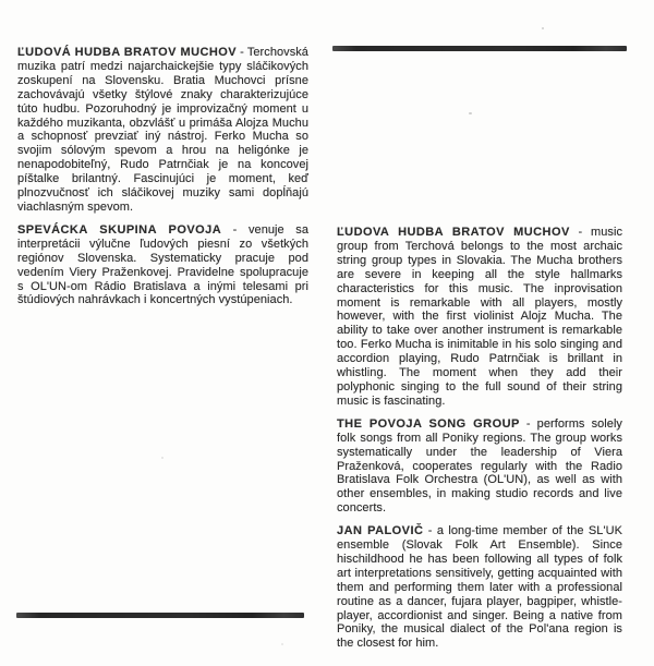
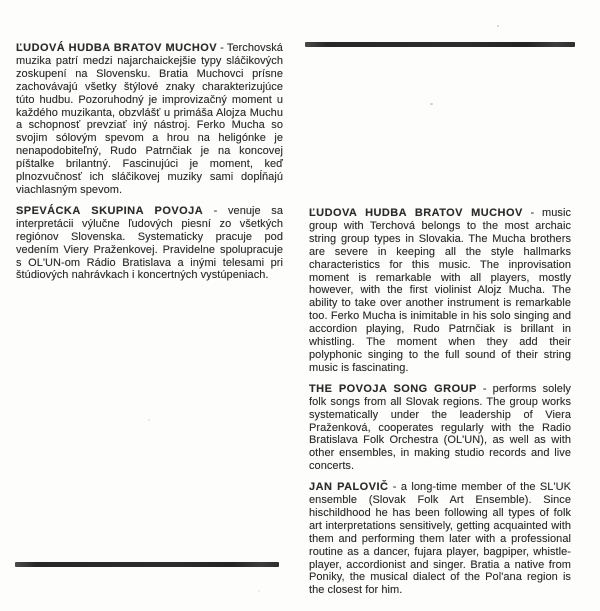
  ĽUDOVÁ HUDBA BRATOV MUCHOV - Terchovská muzika patrí medzi najarchaickejšie typy sláčikových zoskupení na Slovensku. Bratia Muchovci prísne zachovávajú všetky štýlové znaky charakterizujúce túto hudbu. Pozoruhodný je improvizačný moment u každého muzikanta, obzvlášť u primáša Alojza Muchu a schopnosť prevziať iný nástroj. Ferko Mucha so svojim sólovým spevom a hrou na heligónke je nenapodobiteľný, Rudo Patrnčiak je na koncovej píštalke brilantný. Fascinujúci je moment, keď plnozvučnosť ich sláčikovej muziky sami dopĺňajú viachlasným spevom.
  SPEVÁCKA SKUPINA POVOJA - venuje sa interpretácii výlučne ľudových piesní zo všetkých regiónov Slovenska. Systematicky pracuje pod vedením Viery Praženkovej. Pravidelne spolupracuje s OL'UN-om Rádio Bratislava a inými telesami pri štúdiových nahrávkach i koncertných vystúpeniach.
- ĽUDOVA HUDBA BRATOV MUCHOV - music group from Terchová belongs to the most archaic string group types in Slovakia. The Mucha brothers are severe in keeping all the style hallmarks characteristics for this music. The inprovisation moment is remarkable with all players, mostly however, with the first violinist Alojz Mucha. The ability to take over another instrument is remarkable too. Ferko Mucha is inimitable in his solo singing and accordion playing, Rudo Patrnčiak is brillant in whistling. The moment when they add their polyphonic singing to the full sound of their string music is fascinating.
+ ĽUDOVA HUDBA BRATOV MUCHOV - music group with Terchová belongs to the most archaic string group types in Slovakia. The Mucha brothers are severe in keeping all the style hallmarks characteristics for this music. The inprovisation moment is remarkable with all players, mostly however, with the first violinist Alojz Mucha. The ability to take over another instrument is remarkable too. Ferko Mucha is inimitable in his solo singing and accordion playing, Rudo Patrnčiak is brillant in whistling. The moment when they add their polyphonic singing to the full sound of their string music is fascinating.
- THE POVOJA SONG GROUP - performs solely folk songs from all Poniky regions. The group works systematically under the leadership of Viera Praženková, cooperates regularly with the Radio Bratislava Folk Orchestra (OL'UN), as well as with other ensembles, in making studio records and live concerts.
+ THE POVOJA SONG GROUP - performs solely folk songs from all Slovak regions. The group works systematically under the leadership of Viera Praženková, cooperates regularly with the Radio Bratislava Folk Orchestra (OL'UN), as well as with other ensembles, in making studio records and live concerts.
- JAN PALOVIČ - a long-time member of the SL'UK ensemble (Slovak Folk Art Ensemble). Since hischildhood he has been following all types of folk art interpretations sensitively, getting acquainted with them and performing them later with a professional routine as a dancer, fujara player, bagpiper, whistle-player, accordionist and singer. Being a native from Poniky, the musical dialect of the Pol'ana region is the closest for him.
+ JAN PALOVIČ - a long-time member of the SL'UK ensemble (Slovak Folk Art Ensemble). Since hischildhood he has been following all types of folk art interpretations sensitively, getting acquainted with them and performing them later with a professional routine as a dancer, fujara player, bagpiper, whistle-player, accordionist and singer. Bratia a native from Poniky, the musical dialect of the Pol'ana region is the closest for him.
